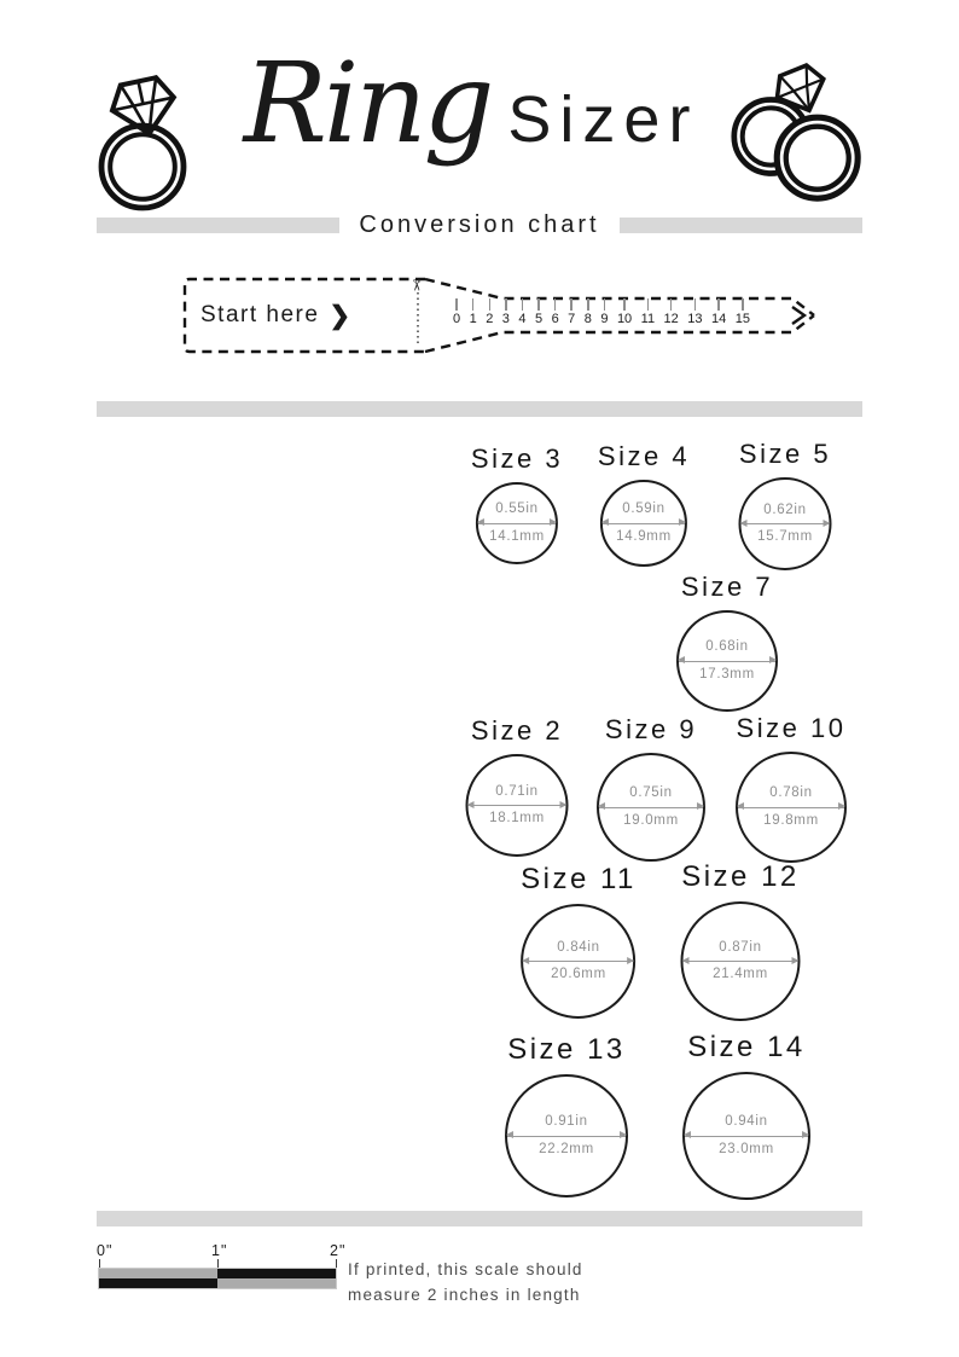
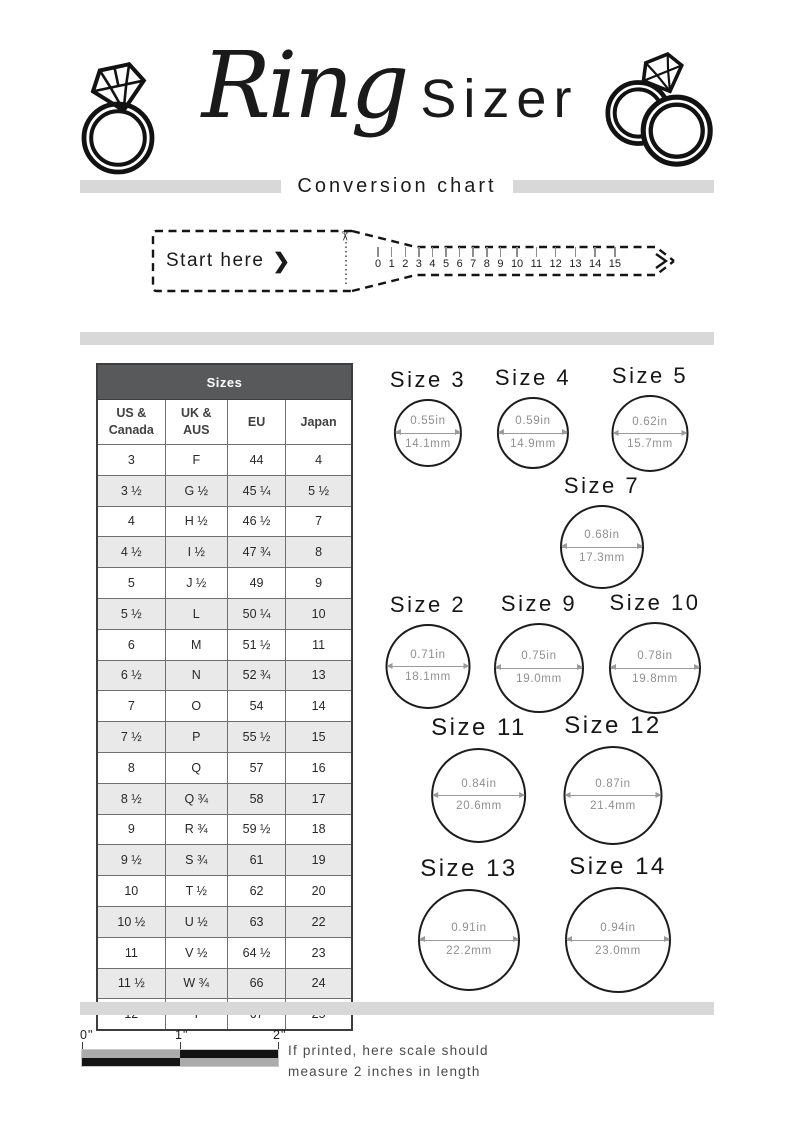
  Ring
  Sizer
  Conversion chart
  Start here
  ❯
  0
  1
  2
  3
  4
  5
  6
  7
  8
  9
  10
  11
  12
  13
  14
  15
+ Sizes
+ US & Canada	UK & AUS	EU	Japan
+ 3	F	44	4
+ 3 ½	G ½	45 ¼	5 ½
+ 4	H ½	46 ½	7
+ 4 ½	I ½	47 ¾	8
+ 5	J ½	49	9
+ 5 ½	L	50 ¼	10
+ 6	M	51 ½	11
+ 6 ½	N	52 ¾	13
+ 7	O	54	14
+ 7 ½	P	55 ½	15
+ 8	Q	57	16
+ 8 ½	Q ¾	58	17
+ 9	R ¾	59 ½	18
+ 9 ½	S ¾	61	19
+ 10	T ½	62	20
+ 10 ½	U ½	63	22
+ 11	V ½	64 ½	23
+ 11 ½	W ¾	66	24
  Size 3
  0.55in
  14.1mm
  Size 4
  0.59in
  14.9mm
  Size 5
  0.62in
  15.7mm
  Size 7
  0.68in
  17.3mm
  Size 2
  0.71in
  18.1mm
  Size 9
  0.75in
  19.0mm
  Size 10
  0.78in
  19.8mm
  Size 11
  0.84in
  20.6mm
  Size 12
  0.87in
  21.4mm
  Size 13
  0.91in
  22.2mm
  Size 14
  0.94in
  23.0mm
  0"
  1"
  2"
- If printed, this scale should
+ If printed, here scale should
  measure 2 inches in length
